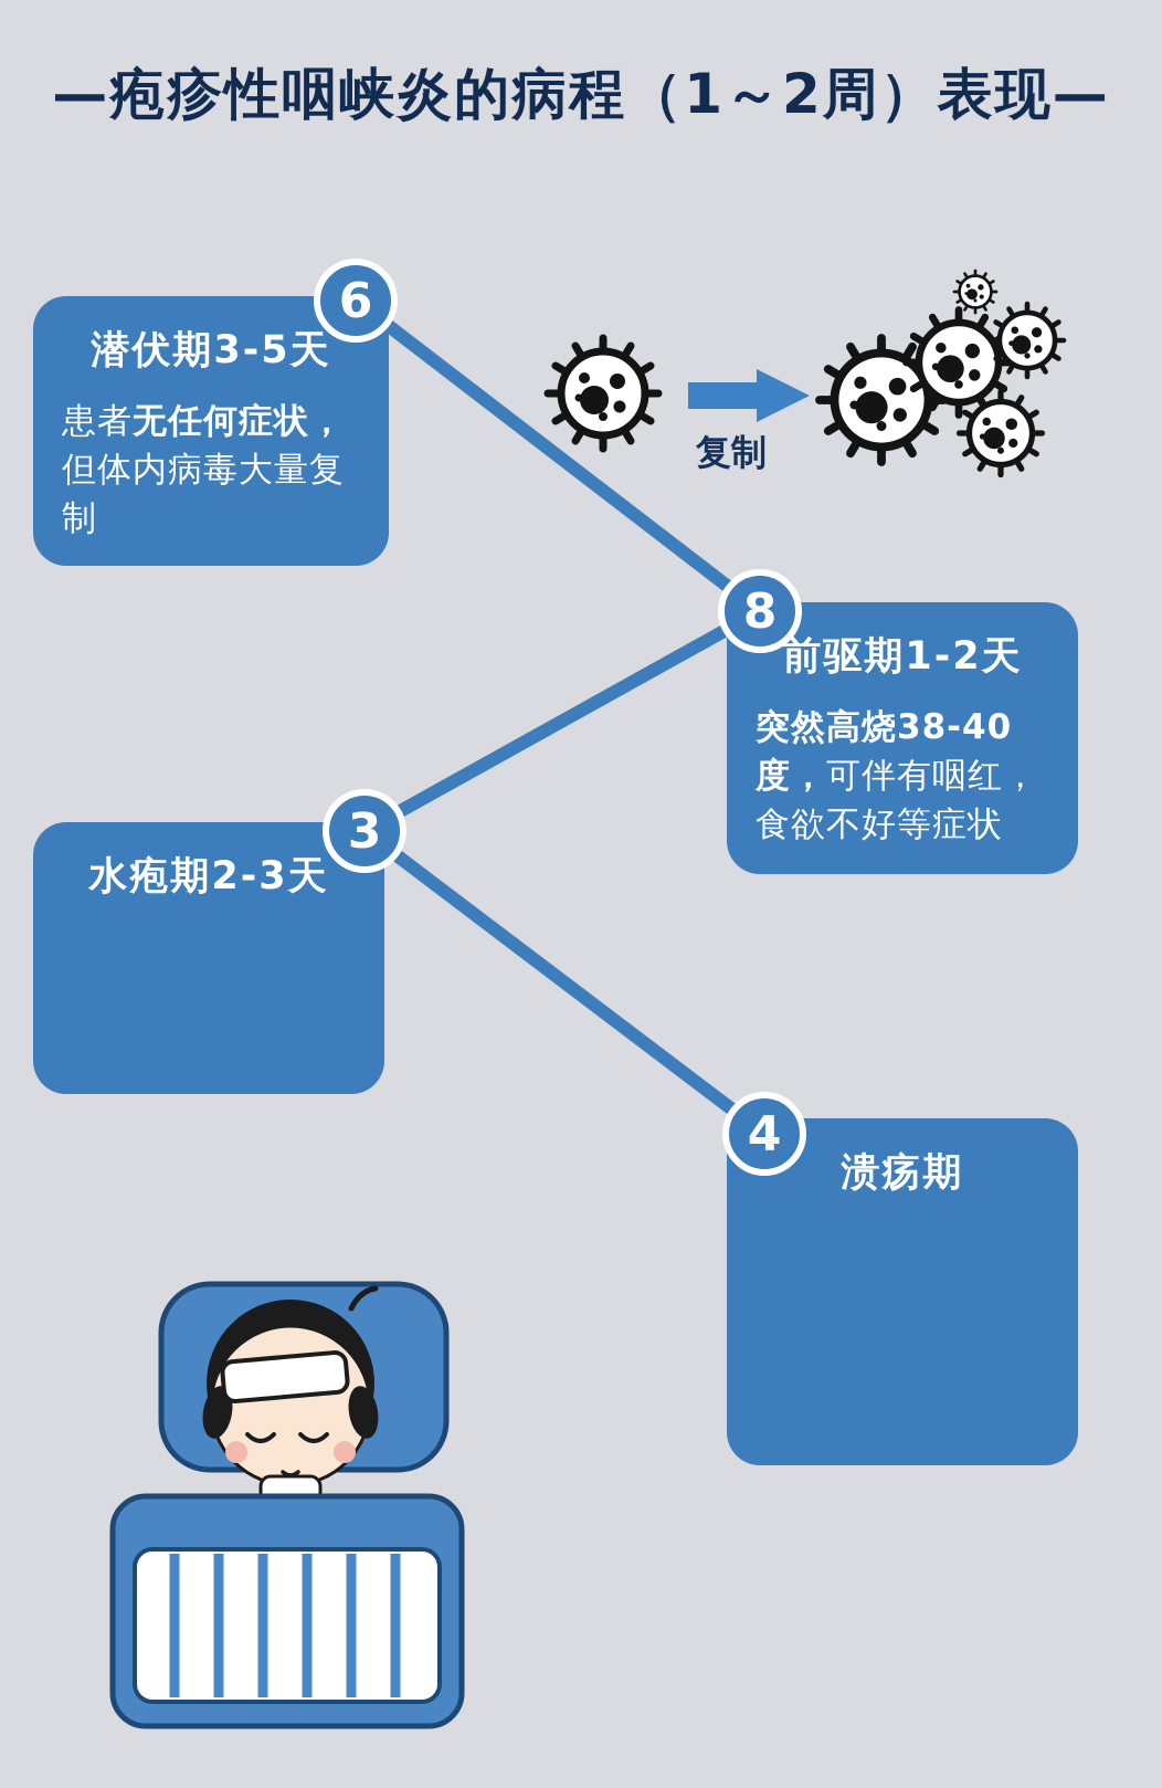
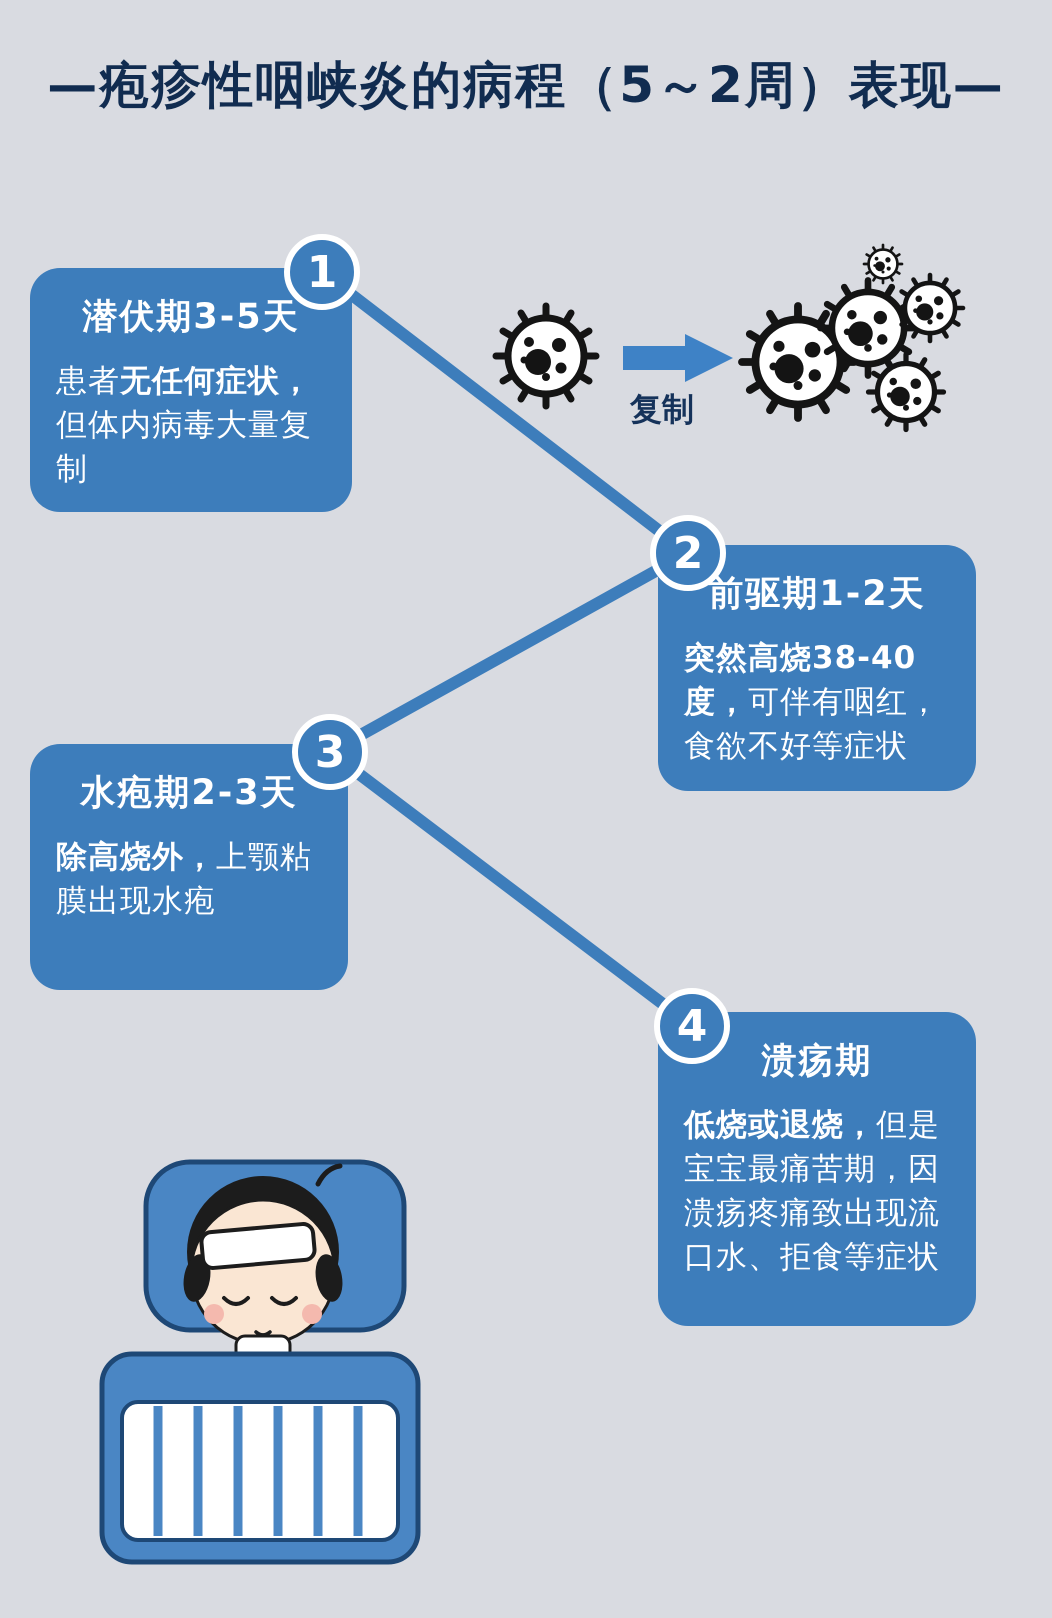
- —疱疹性咽峡炎的病程（1～2周）表现—
+ —疱疹性咽峡炎的病程（5～2周）表现—
  复制
  潜伏期3-5天
  患者无任何症状，但体内病毒大量复制
  前驱期1-2天
  突然高烧38-40度，可伴有咽红，食欲不好等症状
  水疱期2-3天
+ 除高烧外，上颚粘膜出现水疱
  溃疡期
+ 低烧或退烧，但是宝宝最痛苦期，因溃疡疼痛致出现流口水、拒食等症状
- 6
+ 1
- 8
+ 2
  3
  4
